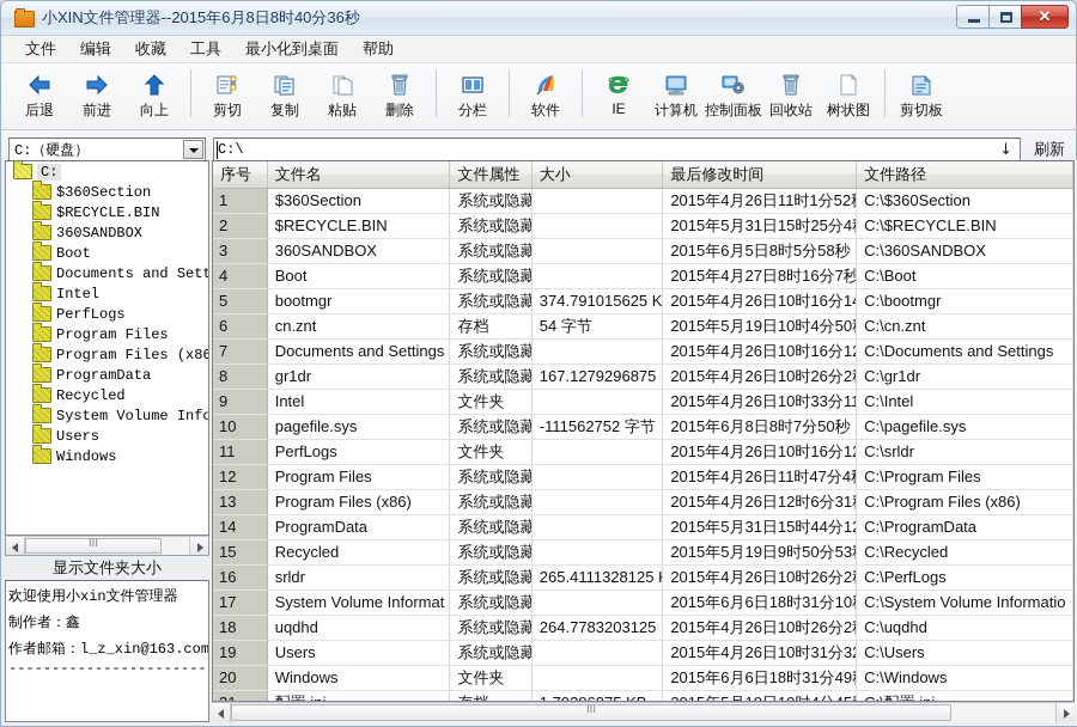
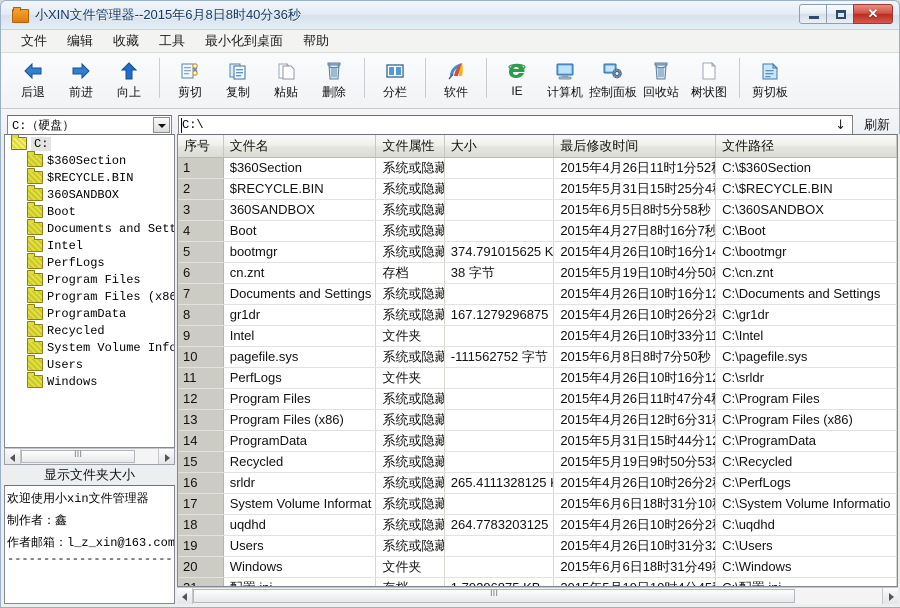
  小XIN文件管理器--2015年6月8日8时40分36秒
  ✕
  文件
  编辑
  收藏
  工具
  最小化到桌面
  帮助
  后退
  前进
  向上
  剪切
  复制
  粘贴
  删除
  分栏
  软件
  IE
  计算机
  控制面板
  回收站
  树状图
  剪切板
  C:（硬盘）
  C:\
  ↓
  刷新
  C:
  $360Section
  $RECYCLE.BIN
  360SANDBOX
  Boot
  Documents and Sett
  Intel
  PerfLogs
  Program Files
  Program Files (x86
  ProgramData
  Recycled
  System Volume Info
  Users
  Windows
  显示文件夹大小
  欢迎使用小xin文件管理器
  制作者：鑫
  作者邮箱：l_z_xin@163.com
  -----------------------
  序号	文件名	文件属性	大小	最后修改时间	文件路径
  1	$360Section	系统或隐藏		2015年4月26日11时1分52	C:\$360Section
  2	$RECYCLE.BIN	系统或隐藏		2015年5月31日15时25分4	C:\$RECYCLE.BIN
  3	360SANDBOX	系统或隐藏		2015年6月5日8时5分58秒	C:\360SANDBOX
  4	Boot	系统或隐藏		2015年4月27日8时16分7秒	C:\Boot
  5	bootmgr	系统或隐藏	374.791015625 K	2015年4月26日10时16分1	C:\bootmgr
- 6	cn.znt	存档	54 字节	2015年5月19日10时4分50	C:\cn.znt
+ 6	cn.znt	存档	38 字节	2015年5月19日10时4分50	C:\cn.znt
  7	Documents and Settings	系统或隐藏		2015年4月26日10时16分1	C:\Documents and Settings
  8	gr1dr	系统或隐藏	167.1279296875	2015年4月26日10时26分2	C:\gr1dr
  9	Intel	文件夹		2015年4月26日10时33分11	C:\Intel
  10	pagefile.sys	系统或隐藏	-111562752 字节	2015年6月8日8时7分50秒	C:\pagefile.sys
  11	PerfLogs	文件夹		2015年4月26日10时16分1	C:\srldr
  12	Program Files	系统或隐藏		2015年4月26日11时47分4	C:\Program Files
  13	Program Files (x86)	系统或隐藏		2015年4月26日12时6分31	C:\Program Files (x86)
  14	ProgramData	系统或隐藏		2015年5月31日15时44分1	C:\ProgramData
  15	Recycled	系统或隐藏		2015年5月19日9时50分53	C:\Recycled
  16	srldr	系统或隐藏	265.4111328125	2015年4月26日10时26分2	C:\PerfLogs
  17	System Volume Informat	系统或隐藏		2015年6月6日18时31分10	C:\System Volume Informatio
  18	uqdhd	系统或隐藏	264.7783203125	2015年4月26日10时26分2	C:\uqdhd
  19	Users	系统或隐藏		2015年4月26日10时31分3	C:\Users
  20	Windows	文件夹		2015年6月6日18时31分49	C:\Windows
